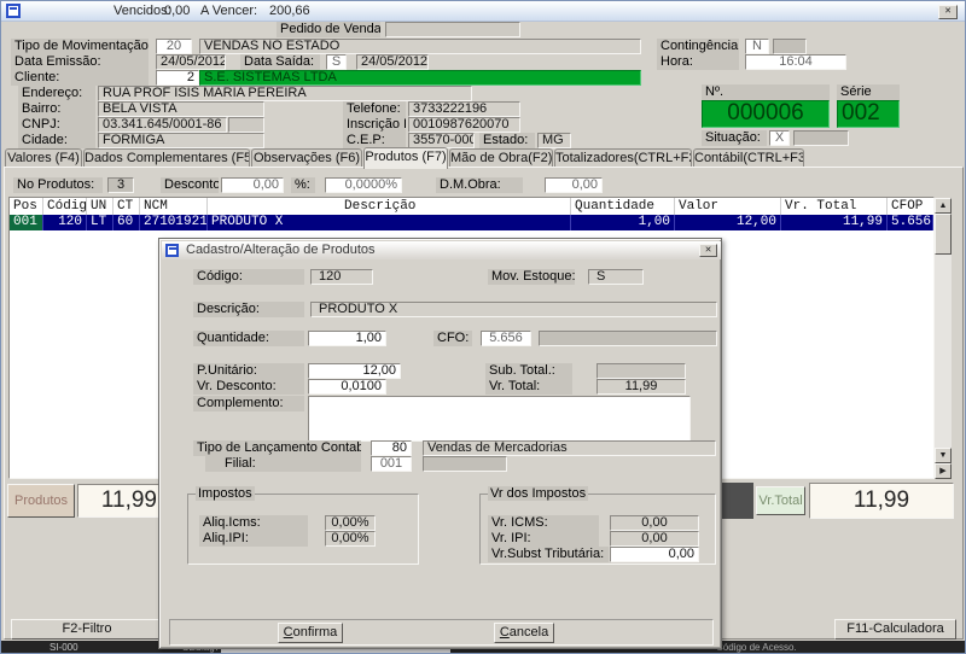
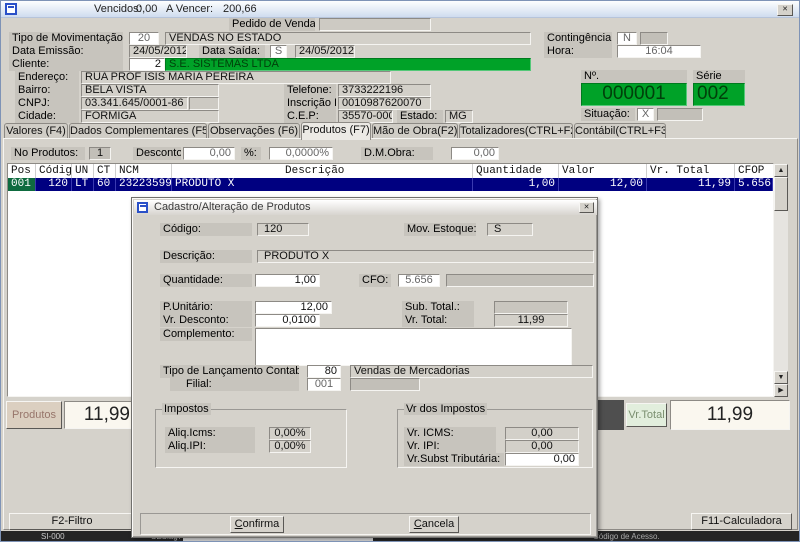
  Vencidos:
  0,00
  A Vencer:
  200,66
  Pedido de Venda
  Tipo de Movimentação
  20
  VENDAS NO ESTADO
  Contingência
  N
  Data Emissão:
  24/05/2012
  Data Saída:
  S
  24/05/2012
  Hora:
  16:04
  Cliente:
  2
  S.E. SISTEMAS LTDA
  Endereço:
  RUA PROF ISIS MARIA PEREIRA
  Bairro:
  BELA VISTA
  Telefone:
  3733222196
  CNPJ:
  03.341.645/0001-86
  Inscrição
  0010987620070
  Cidade:
  FORMIGA
  C.E.P:
  35570-000
  Estado:
  MG
  Nº.
  Série
- 000006
+ 000001
  002
  Situação:
  X
  Valores (F4)
  Dados Complementares (F5
  Observações (F6)
  Produtos (F7)
  Mão de Obra(F2)
  Totalizadores(CTRL+F
  Contábil(CTRL+F3
  No Produtos:
- 3
+ 1
  Desconto
  0,00
  %:
  0,0000%
  D.M.Obra:
  0,00
  Pos
  Códig
  UN
  CT
  NCM
  Descrição
  Quantidade
  Valor
  Vr. Total
  CFOP
  001
  120
  LT
  60
- 27101921
+ 23223599
  PRODUTO X
  1,00
  12,00
  11,99
  5.656
  Produtos
  11,99
  Vr.Total
  11,99
  F2-Filtro
  F11-Calculadora
  SI-000
  ódigo de Acesso.
  Cadastro/Alteração de Produtos
  Código:
  120
  Mov. Estoque:
  S
  Descrição:
  PRODUTO X
  Quantidade:
  1,00
  CFO:
  5.656
  P.Unitário:
  12,00
  Sub. Total.:
  Vr. Desconto:
  0,0100
  Vr. Total:
  11,99
  Complemento:
  Tipo de Lançamento Contab
  80
  Vendas de Mercadorias
  Filial:
  001
  Impostos
  Aliq.Icms:
  0,00%
  Aliq.IPI:
  0,00%
  Vr dos Impostos
  Vr. ICMS:
  0,00
  Vr. IPI:
  0,00
  Vr.Subst Tributária:
  0,00
  Confirma
  Cancela
